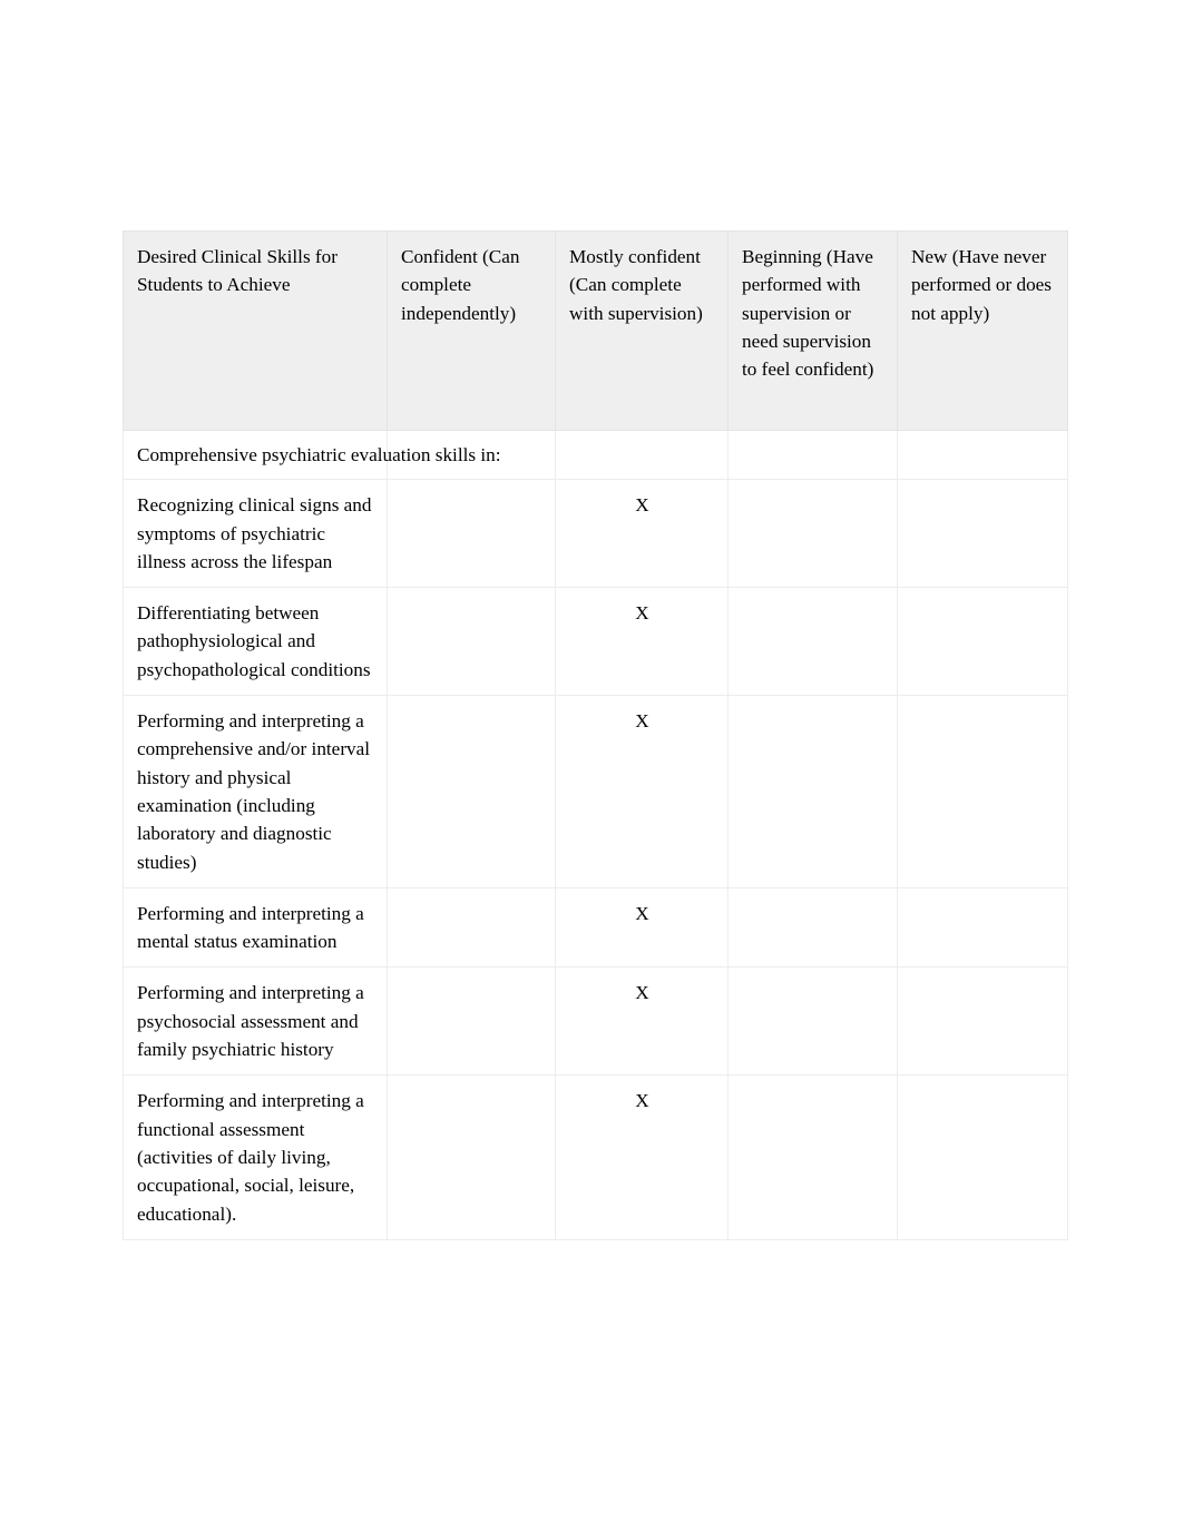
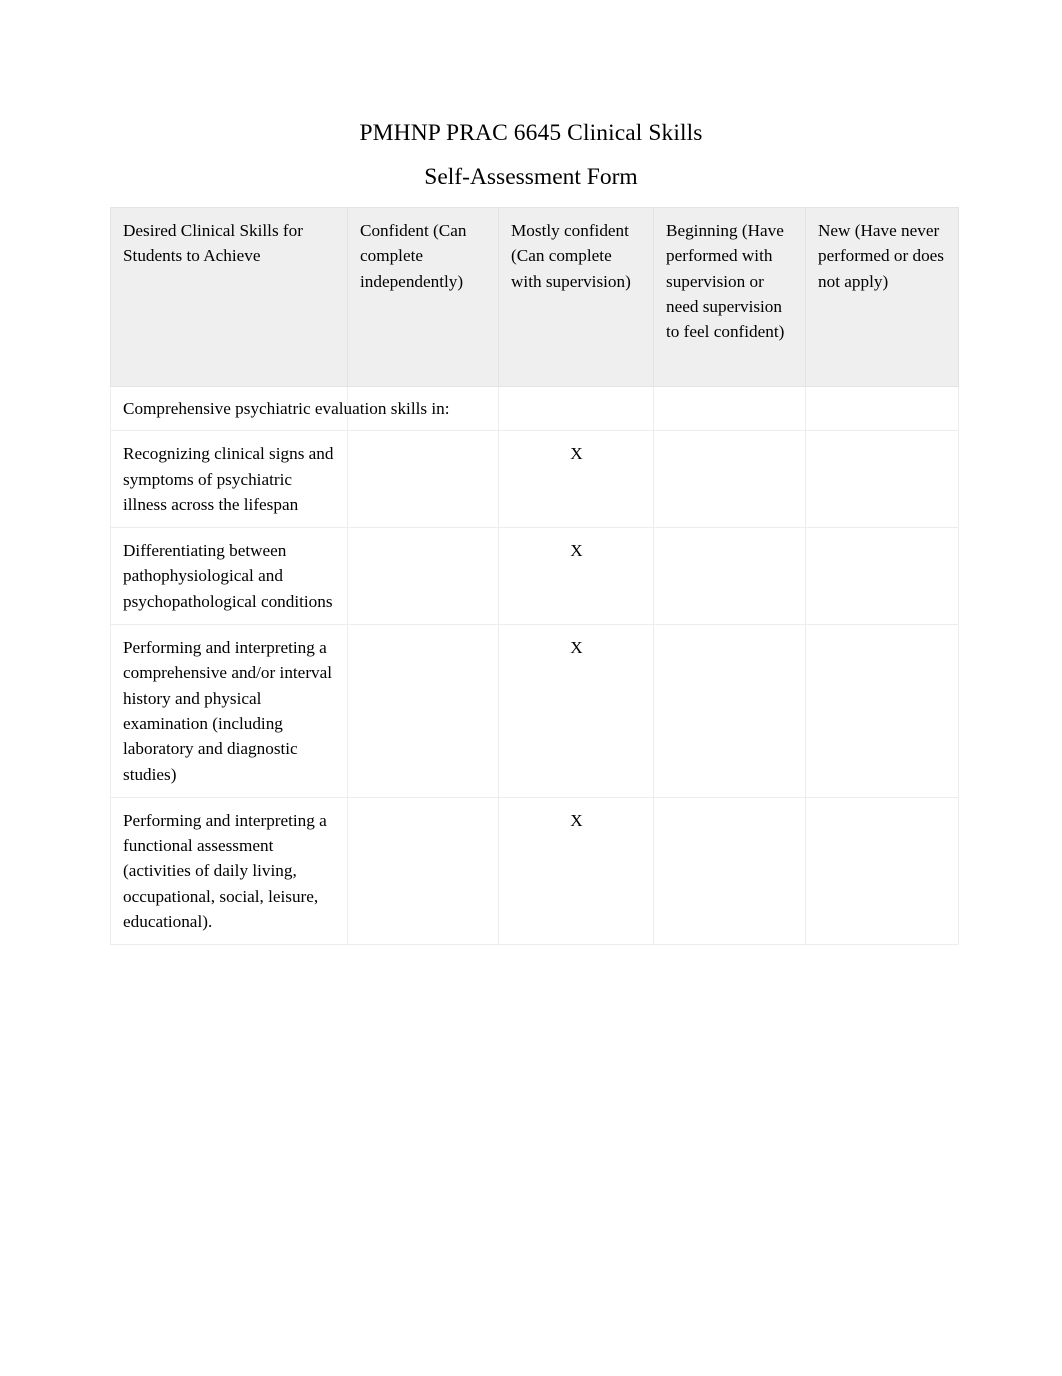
+ PMHNP PRAC 6645 Clinical Skills
+ Self-Assessment Form
  Desired Clinical Skills for Students to Achieve	Confident (Can complete independently)	Mostly confident (Can complete with supervision)	Beginning (Have performed with supervision or need supervision to feel confident)	New (Have never performed or does not apply)
  Comprehensive psychiatric evaluation skills in:
  Recognizing clinical signs and symptoms of psychiatric illness across the lifespan		X
  Differentiating between pathophysiological and psychopathological conditions		X
  Performing and interpreting a comprehensive and/or interval history and physical examination (including laboratory and diagnostic studies)		X
- Performing and interpreting a mental status examination		X
- Performing and interpreting a psychosocial assessment and family psychiatric history		X
  Performing and interpreting a functional assessment (activities of daily living, occupational, social, leisure, educational).		X
